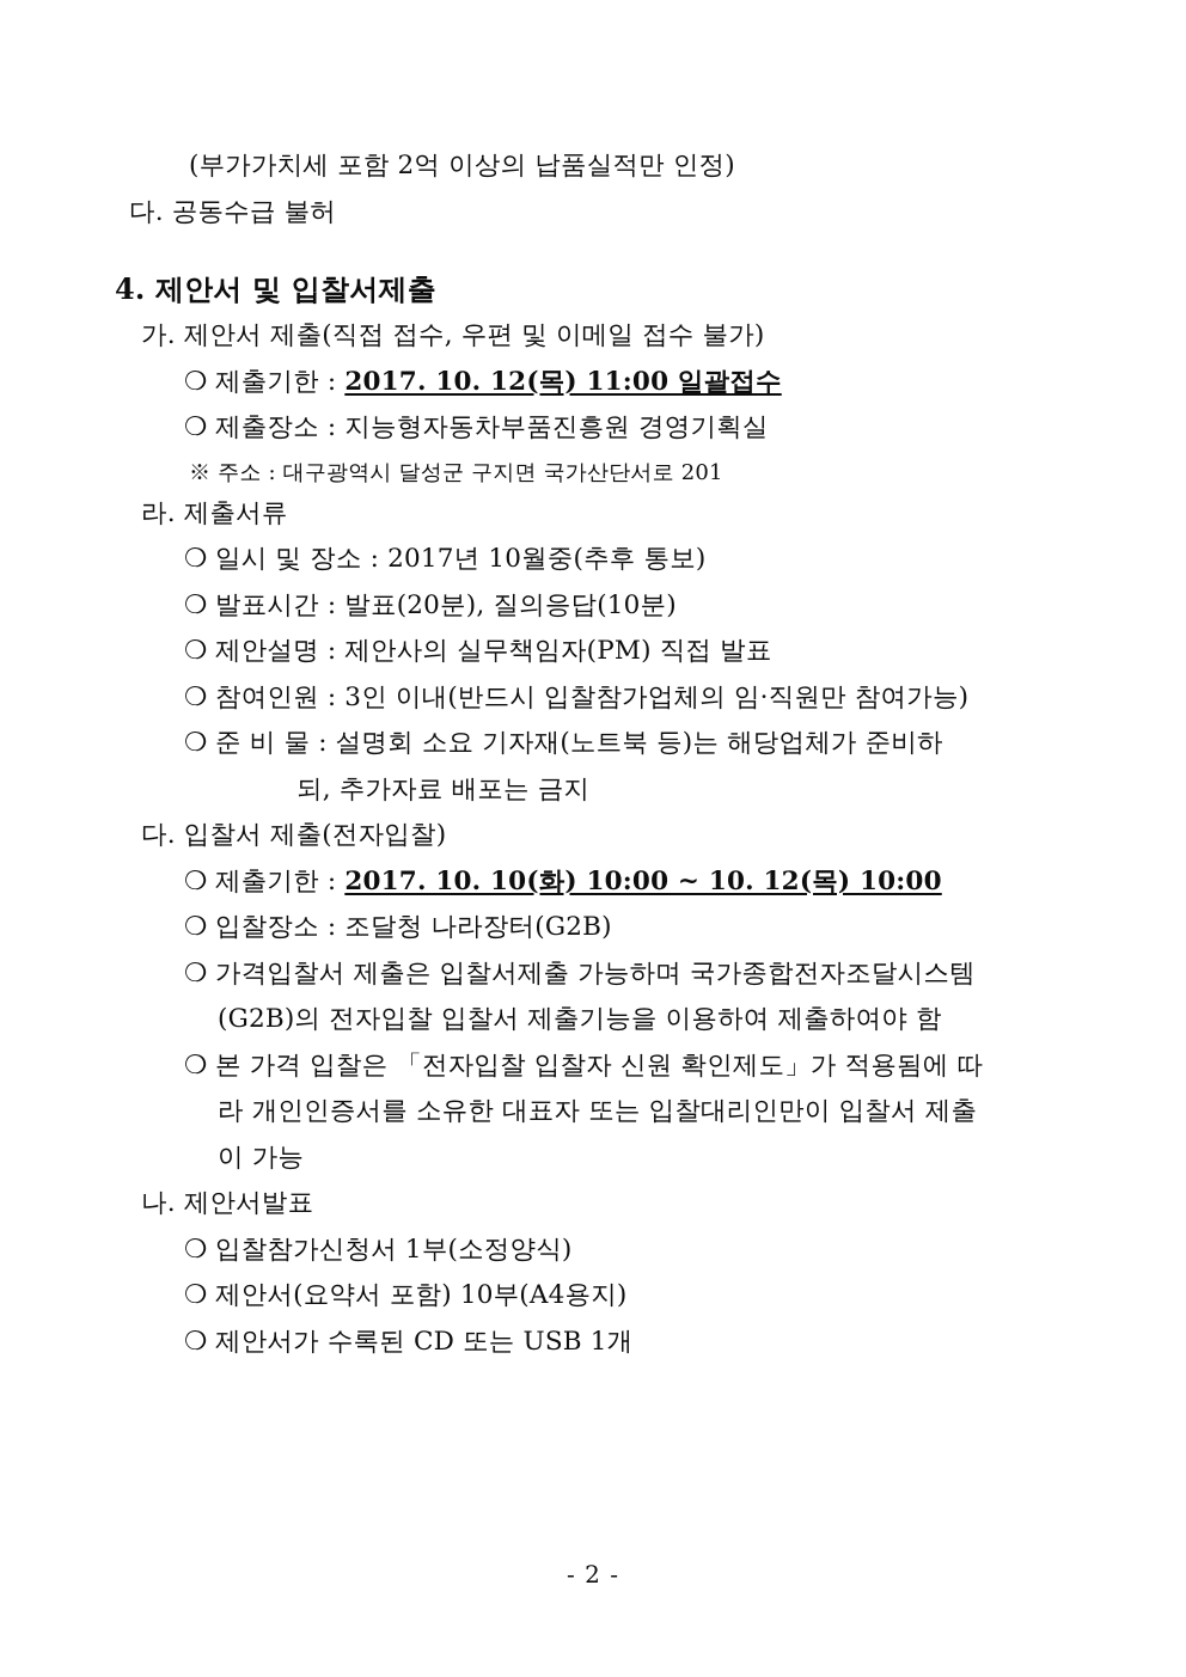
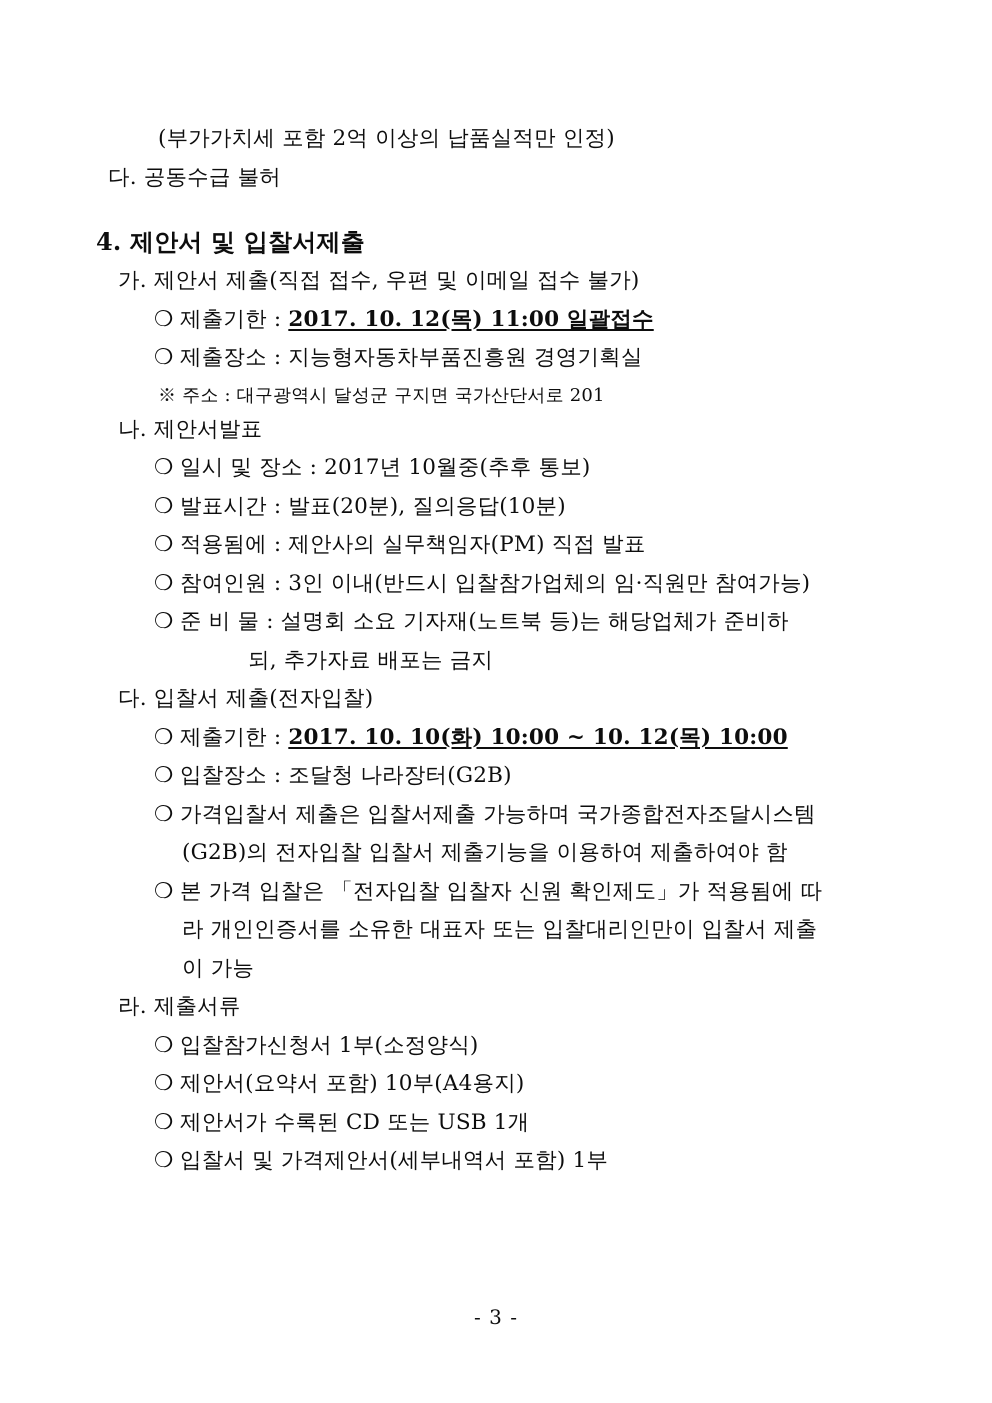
  (부가가치세 포함 2억 이상의 납품실적만 인정)
  다. 공동수급 불허
  4. 제안서 및 입찰서제출
  가. 제안서 제출(직접 접수, 우편 및 이메일 접수 불가)
  ❍ 제출기한 : 2017. 10. 12(목) 11:00 일괄접수
  ❍ 제출장소 : 지능형자동차부품진흥원 경영기획실
  ※ 주소 : 대구광역시 달성군 구지면 국가산단서로 201
- 라. 제출서류
+ 나. 제안서발표
  ❍ 일시 및 장소 : 2017년 10월중(추후 통보)
  ❍ 발표시간 : 발표(20분), 질의응답(10분)
- ❍ 제안설명 : 제안사의 실무책임자(PM) 직접 발표
+ ❍ 적용됨에 : 제안사의 실무책임자(PM) 직접 발표
  ❍ 참여인원 : 3인 이내(반드시 입찰참가업체의 임·직원만 참여가능)
  ❍ 준 비 물 : 설명회 소요 기자재(노트북 등)는 해당업체가 준비하
  되, 추가자료 배포는 금지
  다. 입찰서 제출(전자입찰)
  ❍ 제출기한 : 2017. 10. 10(화) 10:00 ~ 10. 12(목) 10:00
  ❍ 입찰장소 : 조달청 나라장터(G2B)
  ❍ 가격입찰서 제출은 입찰서제출 가능하며 국가종합전자조달시스템
  (G2B)의 전자입찰 입찰서 제출기능을 이용하여 제출하여야 함
  ❍ 본 가격 입찰은 「전자입찰 입찰자 신원 확인제도」가 적용됨에 따
  라 개인인증서를 소유한 대표자 또는 입찰대리인만이 입찰서 제출
  이 가능
- 나. 제안서발표
+ 라. 제출서류
  ❍ 입찰참가신청서 1부(소정양식)
  ❍ 제안서(요약서 포함) 10부(A4용지)
  ❍ 제안서가 수록된 CD 또는 USB 1개
+ ❍ 입찰서 및 가격제안서(세부내역서 포함) 1부
- - 2 -
+ - 3 -
